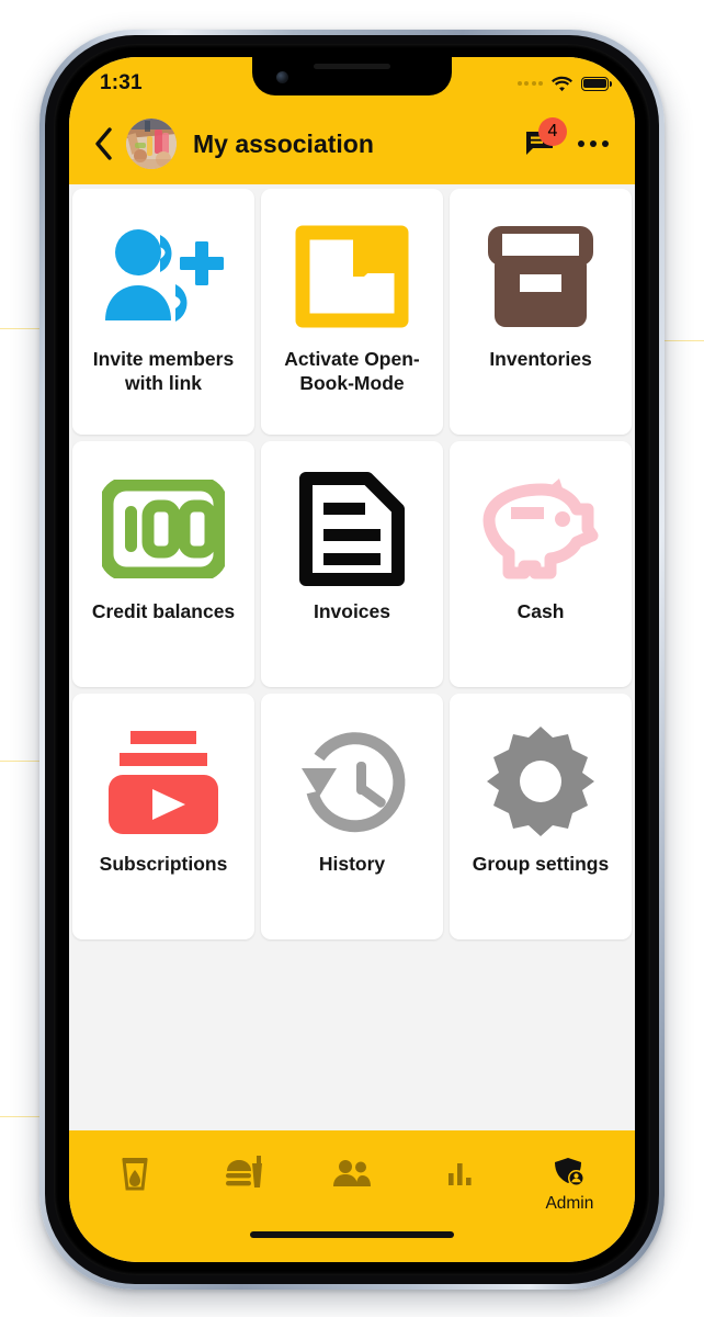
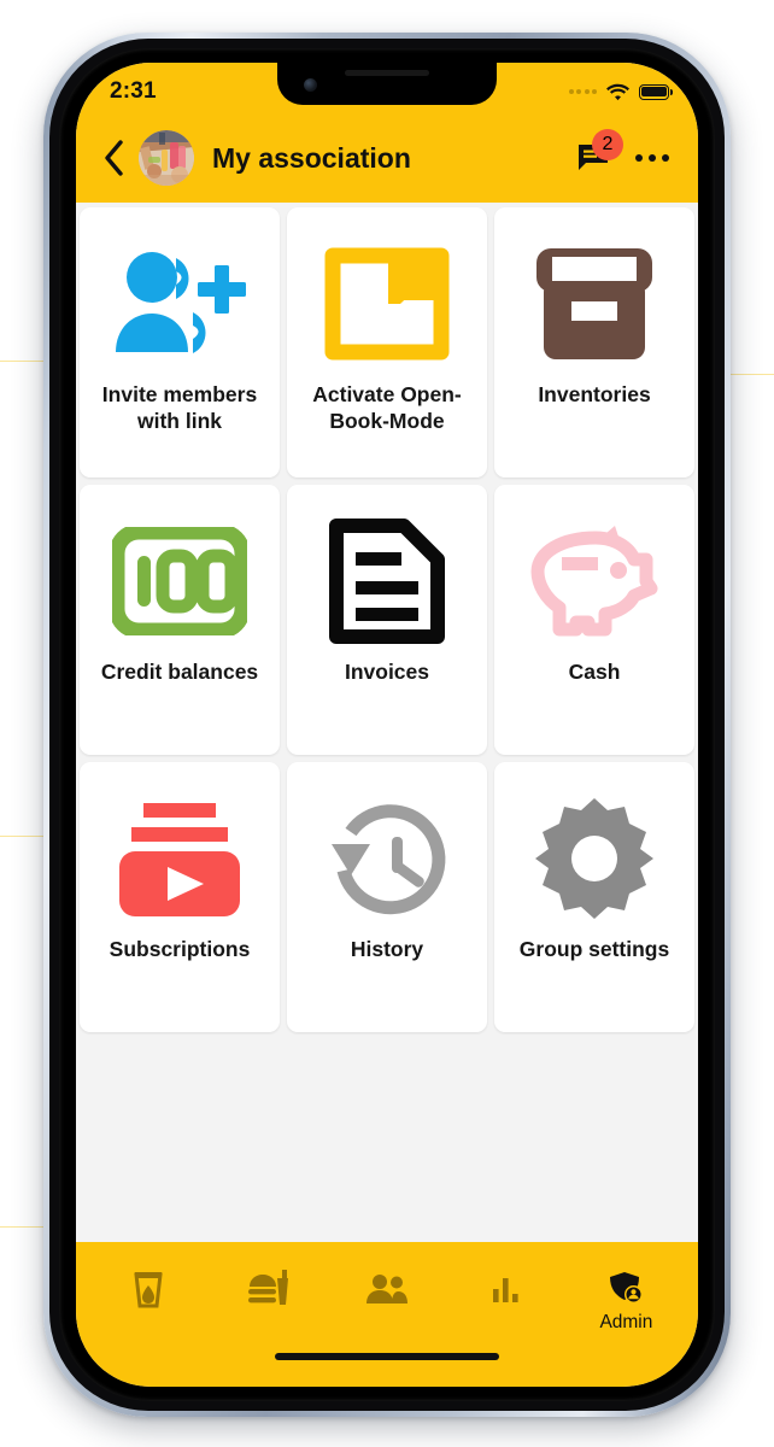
- 1:31
+ 2:31
  My association
- 4
+ 2
  Invite members with link
  Activate Open-Book-Mode
  Inventories
  Credit balances
  Invoices
  Cash
  Subscriptions
  History
  Group settings
  Admin
